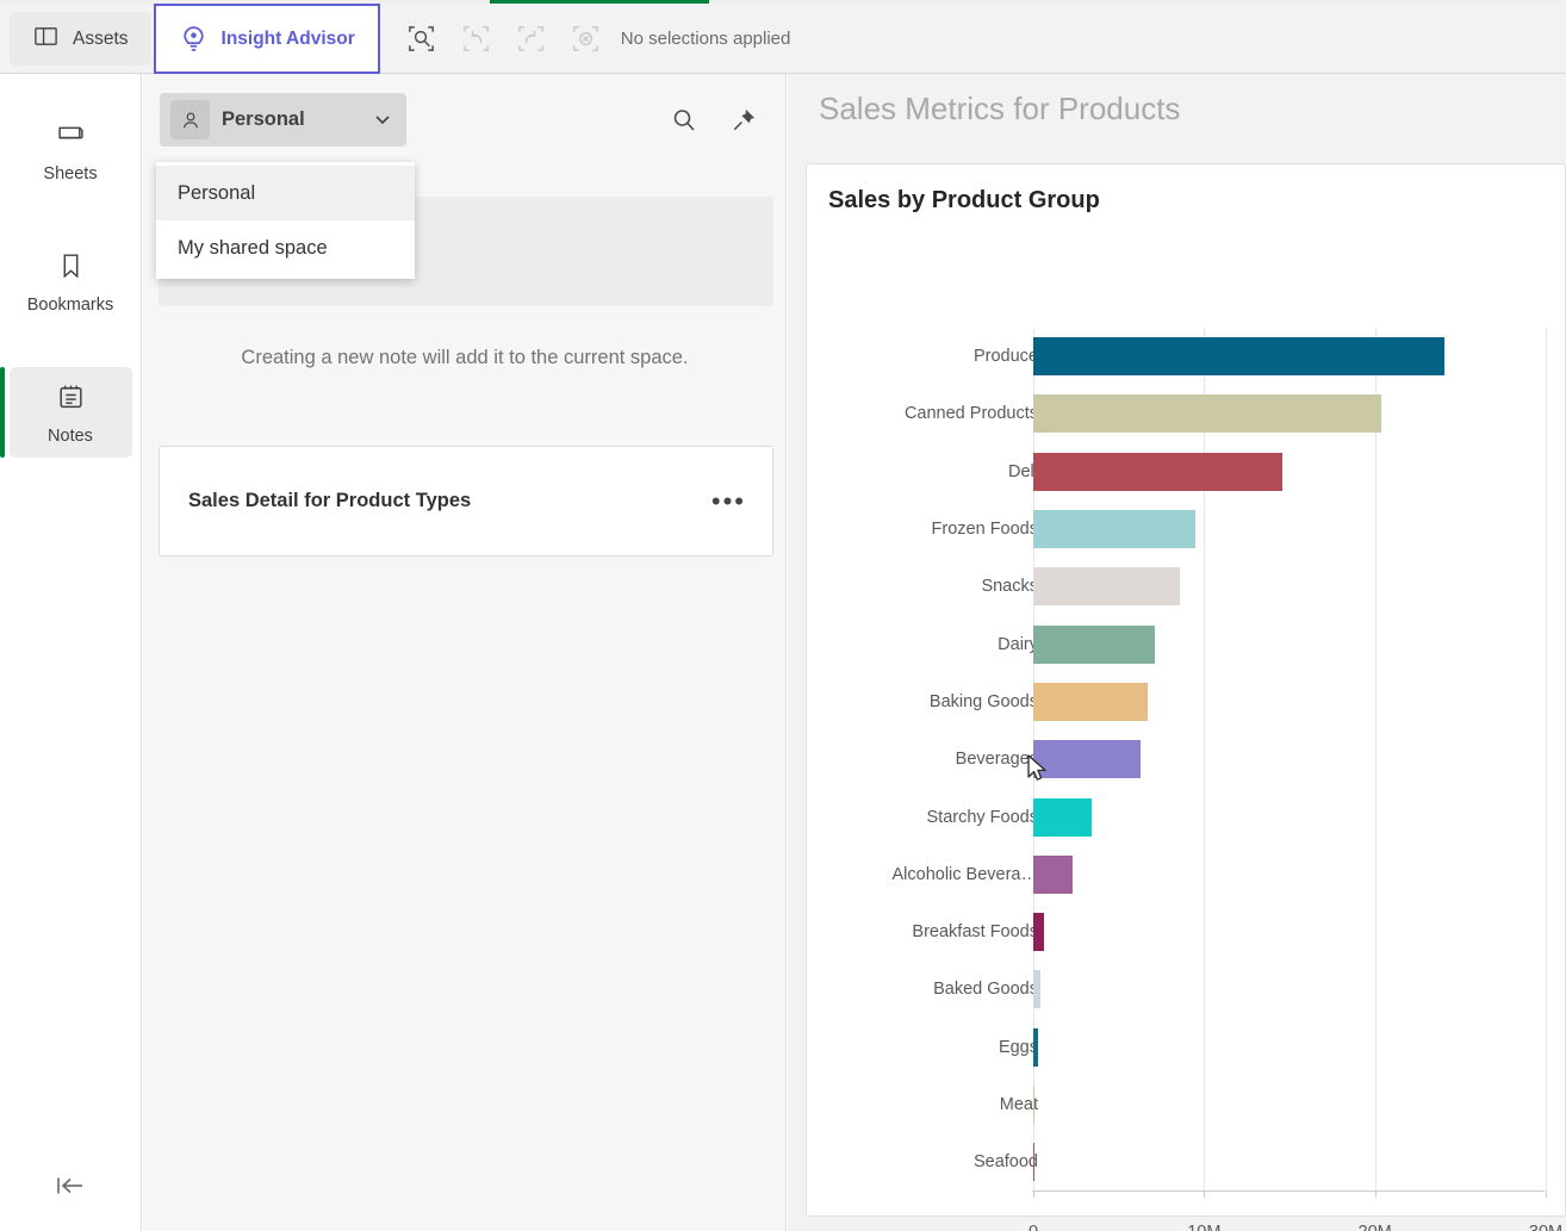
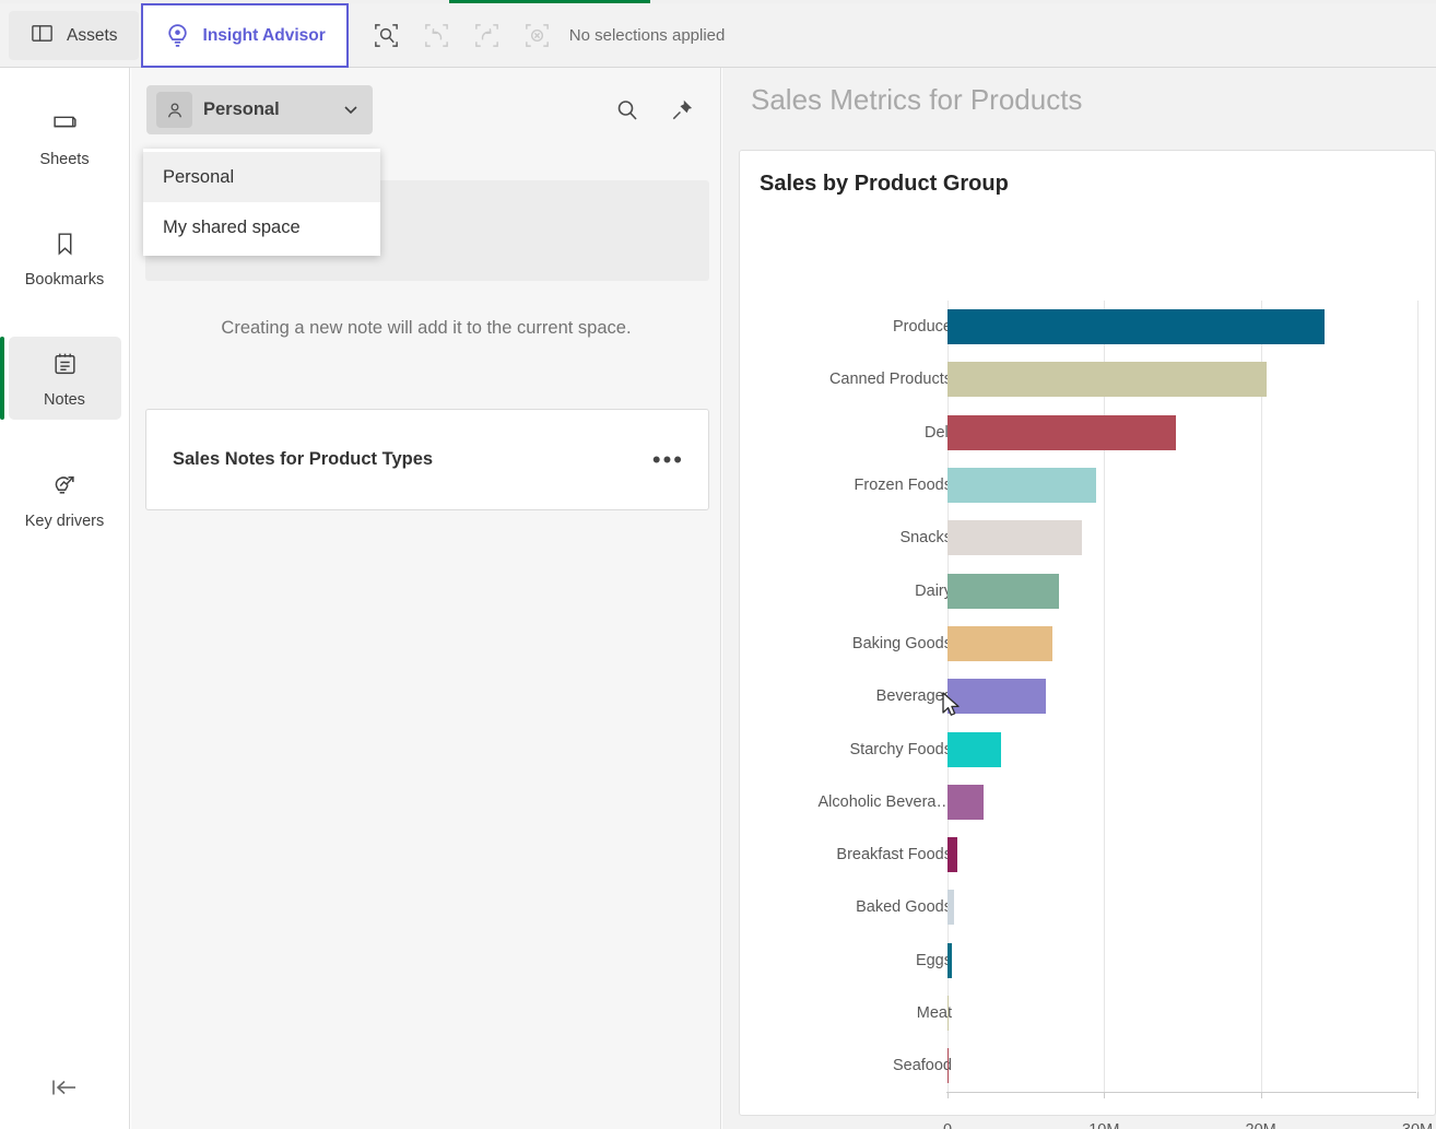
  Assets
  Insight Advisor
  No selections applied
  Sheets
  Bookmarks
  Notes
+ Key drivers
  Creating a new note will add it to the current space.
- Sales Detail for Product Types
+ Sales Notes for Product Types
  •••
  Personal
  Personal
  My shared space
  Sales Metrics for Products
  Sales by Product Group
  Produc
  Canned Product
  Frozen Food
  Snack
  Dair
  Baking Good
  Beverage
  Starchy Food
  Alcoholic Bevera…
  Breakfast Food
  Baked Good
  Egg
  Meat
  Seafoo
